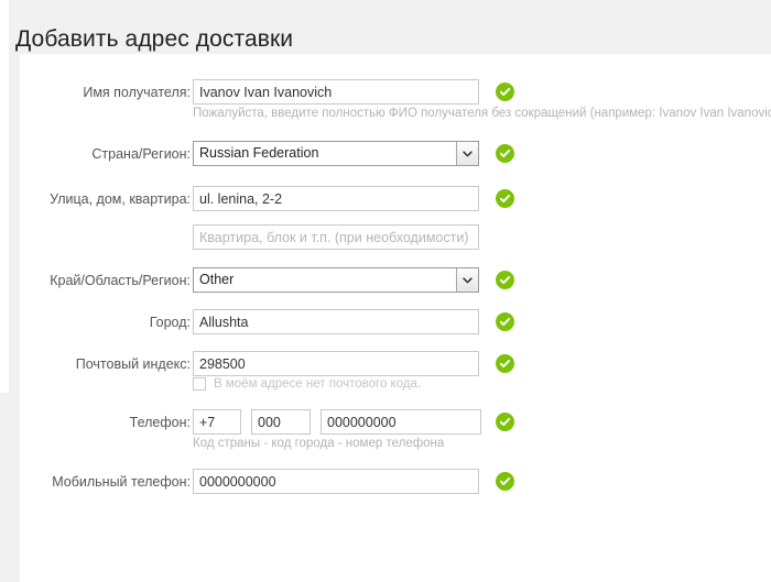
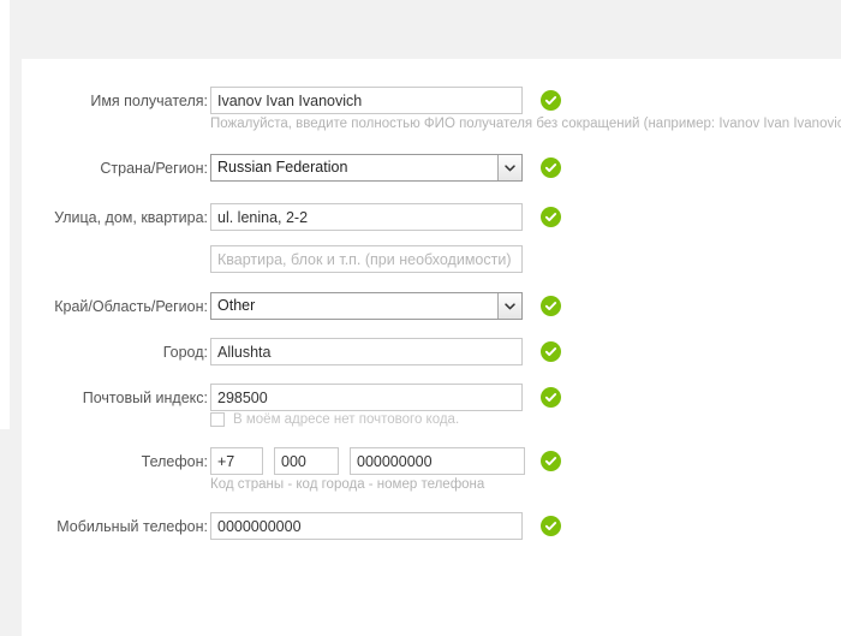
- Добавить адрес доставки
  Имя получателя:
  Ivanov Ivan Ivanovich
  Пожалуйста, введите полностью ФИО получателя без сокращений (например: Ivanov Ivan Ivanovi
  Страна/Регион:
  Russian Federation
  Улица, дом, квартира:
  ul. lenina, 2-2
  Квартира, блок и т.п. (при необходимости)
  Край/Область/Регион:
  Other
  Город:
  Allushta
  Почтовый индекс:
  298500
  В моём адресе нет почтового кода.
  Телефон:
  +7
  000
  000000000
  Код страны - код города - номер телефона
  Мобильный телефон:
  0000000000
